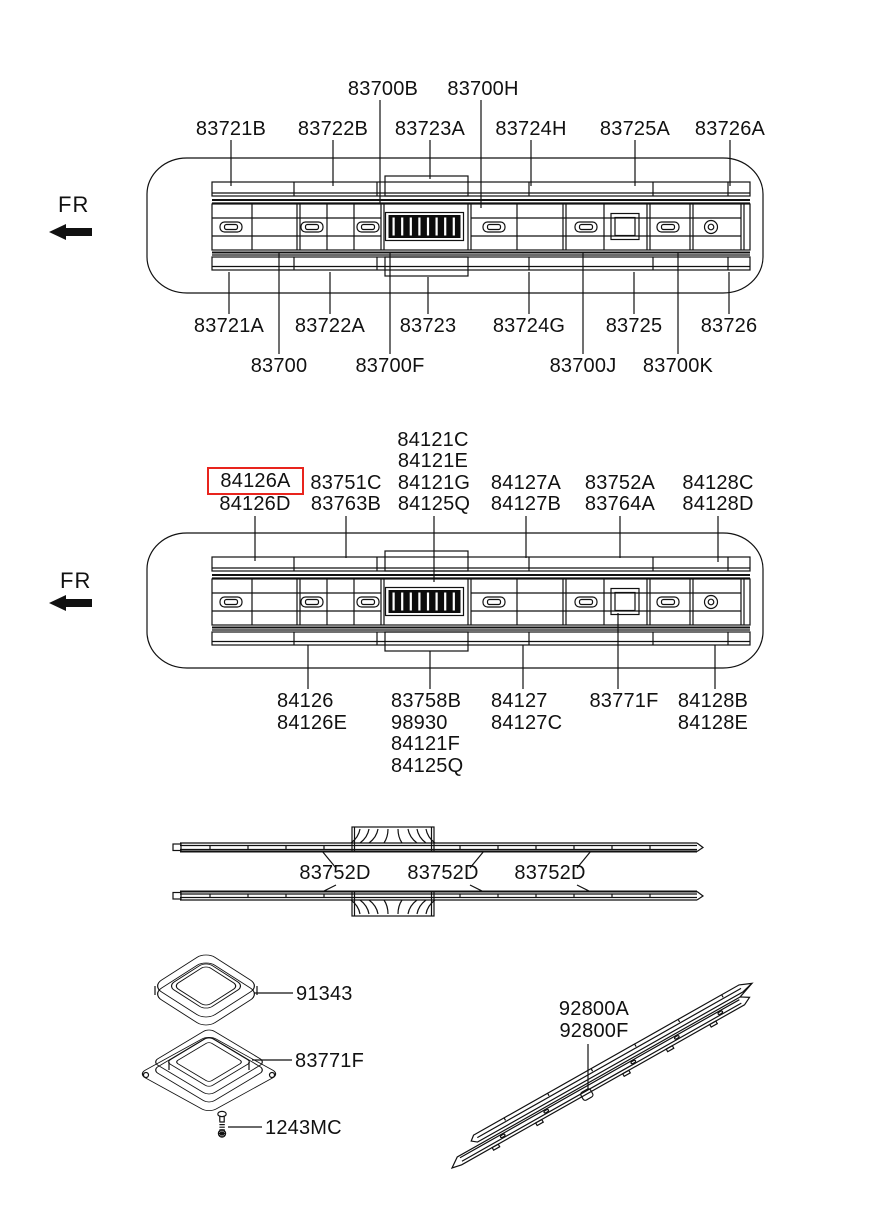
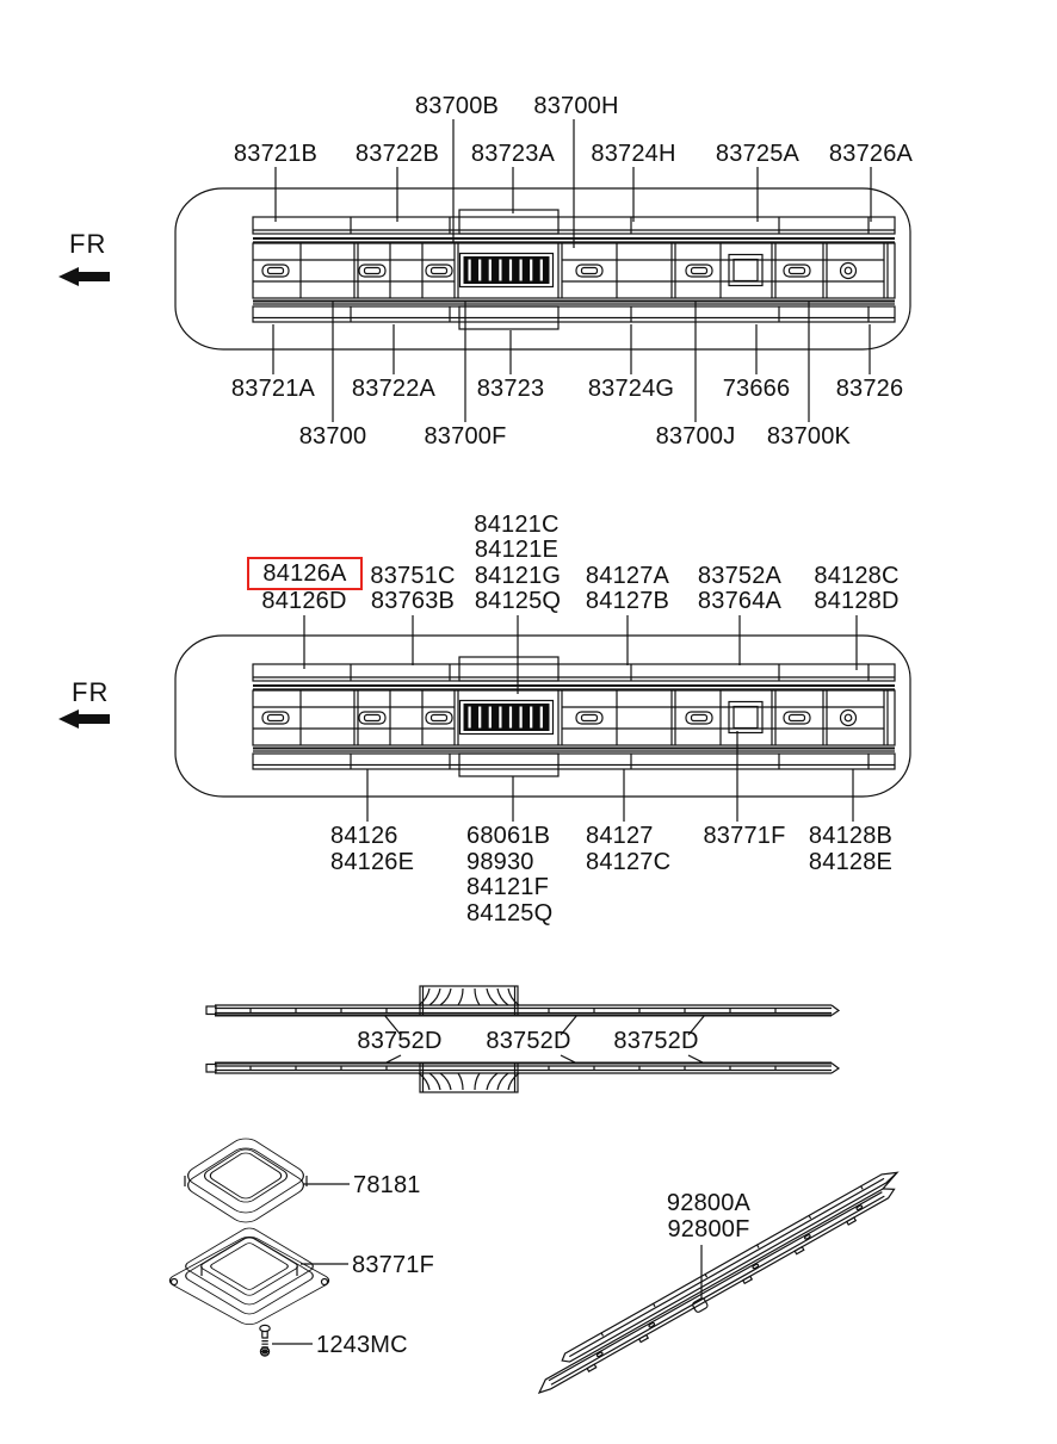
  FR
  FR
  83700B
  83700H
  83721B
  83722B
  83723A
  83724H
  83725A
  83726A
  83721A
  83722A
  83723
  83724G
- 83725
+ 73666
  83726
  83700
  83700F
  83700J
  83700K
  84121C
  84121E
  84126A
  83751C
  84121G
  84127A
  83752A
  84128C
  84126D
  83763B
  84125Q
  84127B
  83764A
  84128D
  84126
  84126E
- 83758B
+ 68061B
  98930
  84121F
  84125Q
  84127
  84127C
  83771F
  84128B
  84128E
  83752D
  83752D
  83752D
- 91343
+ 78181
  83771F
  1243MC
  92800A
  92800F
